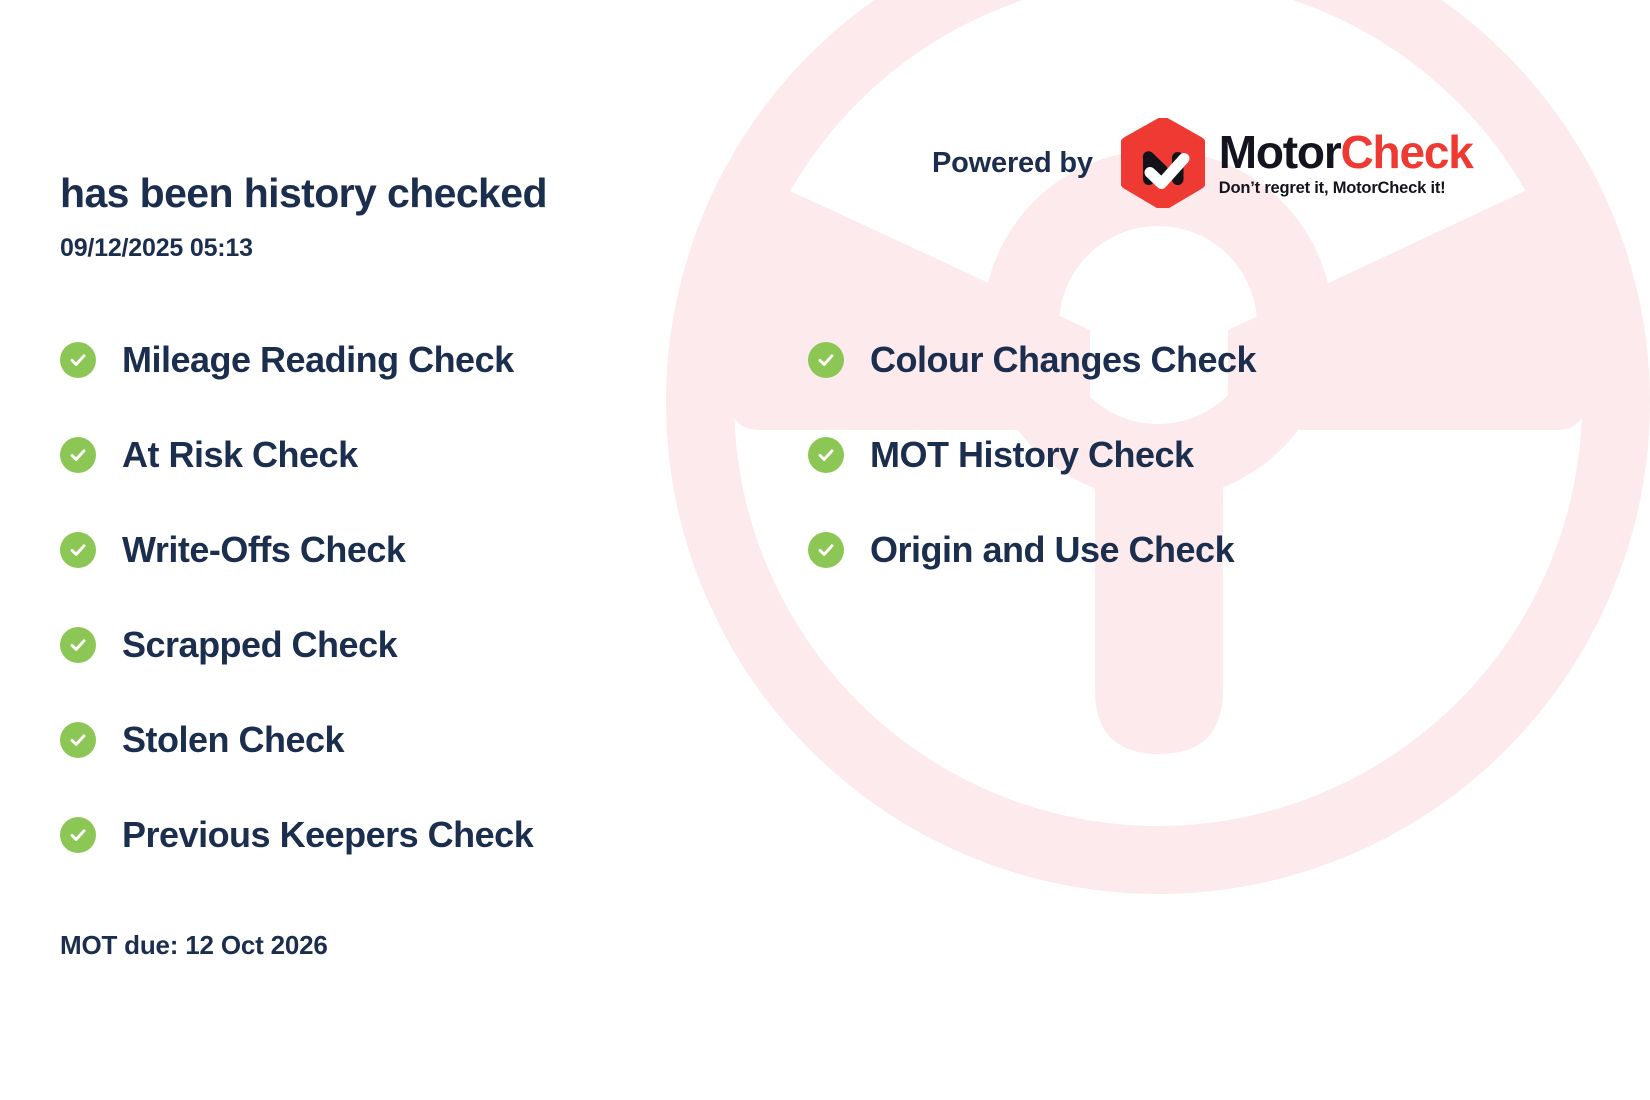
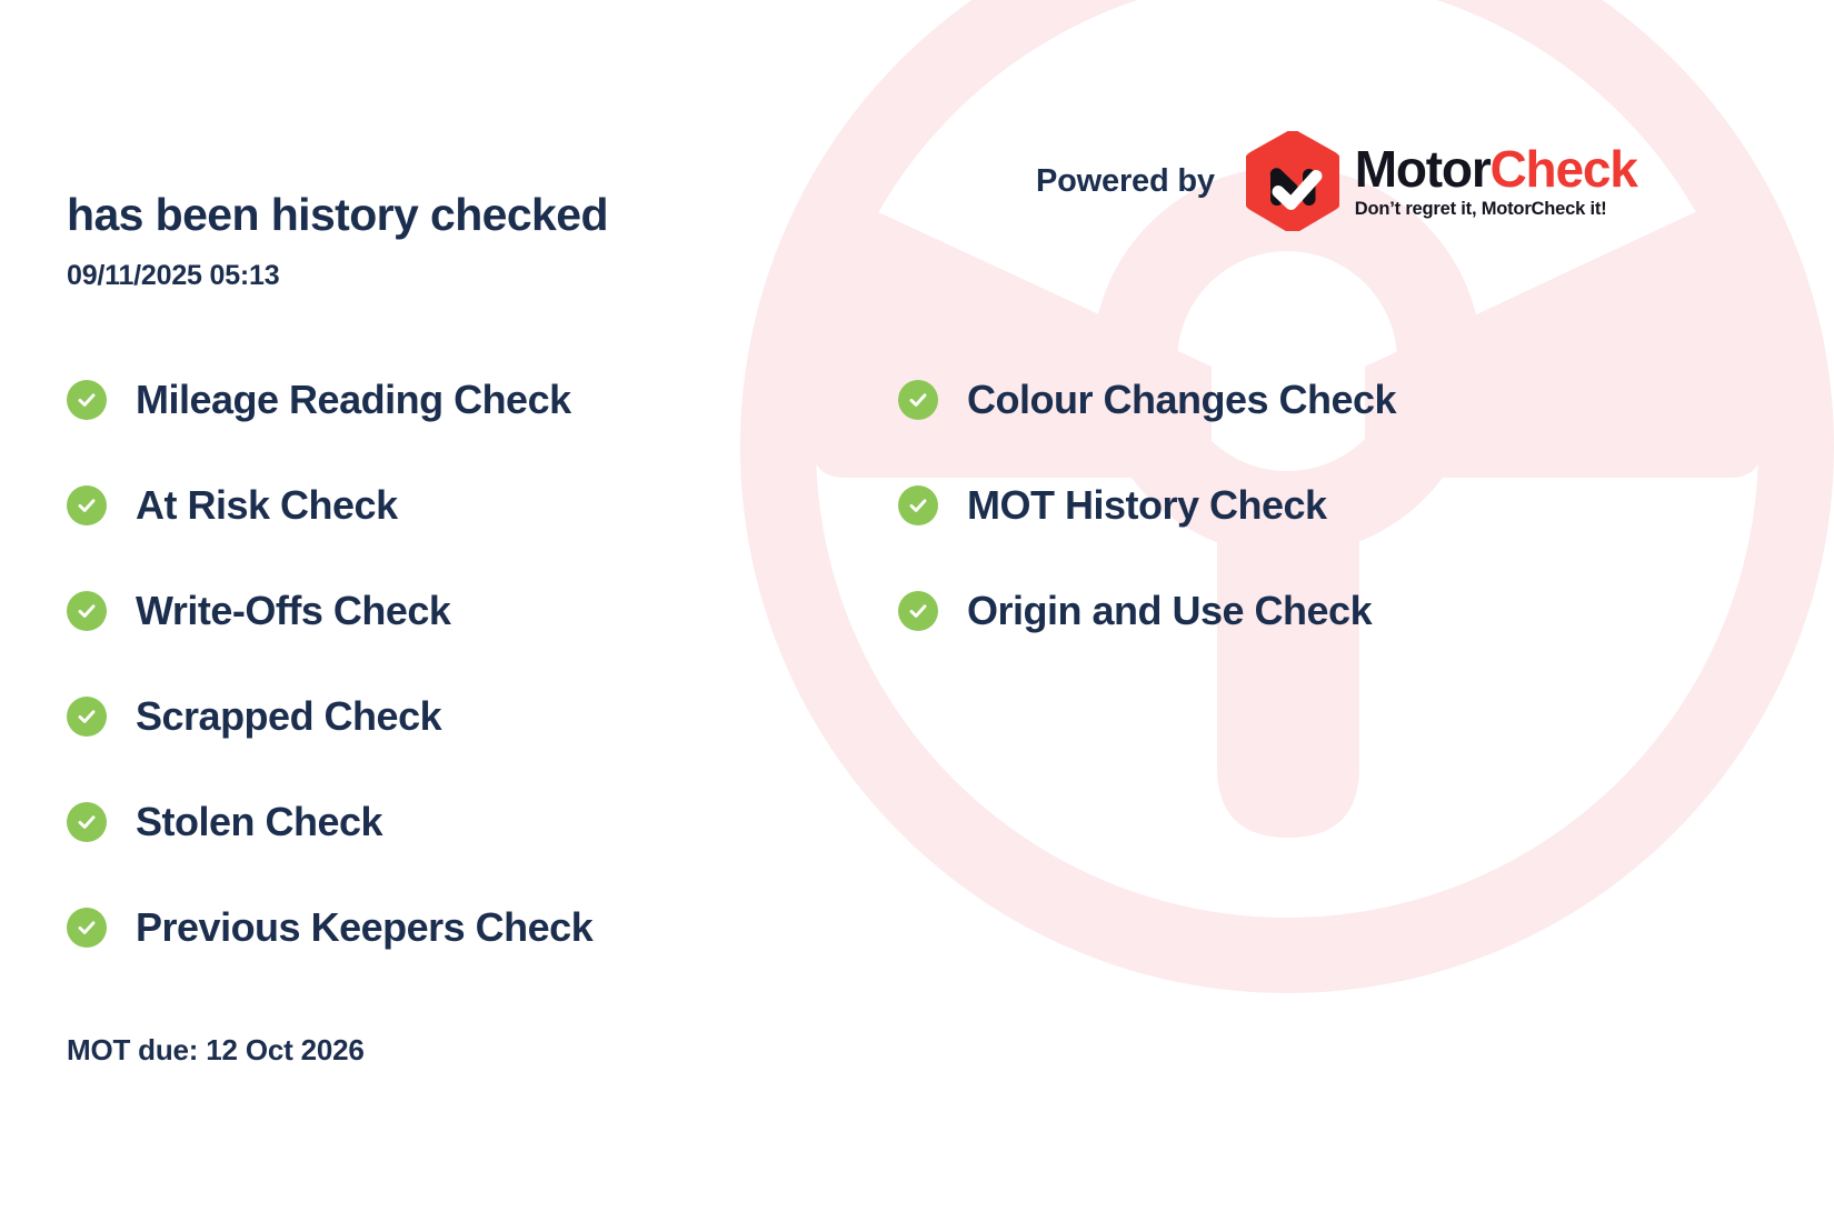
  has been history checked
- 09/12/2025 05:13
+ 09/11/2025 05:13
  Powered by
  MotorCheck
  Don’t regret it, MotorCheck it!
  Mileage Reading Check
  At Risk Check
  Write-Offs Check
  Scrapped Check
  Stolen Check
  Previous Keepers Check
  Colour Changes Check
  MOT History Check
  Origin and Use Check
  MOT due: 12 Oct 2026
